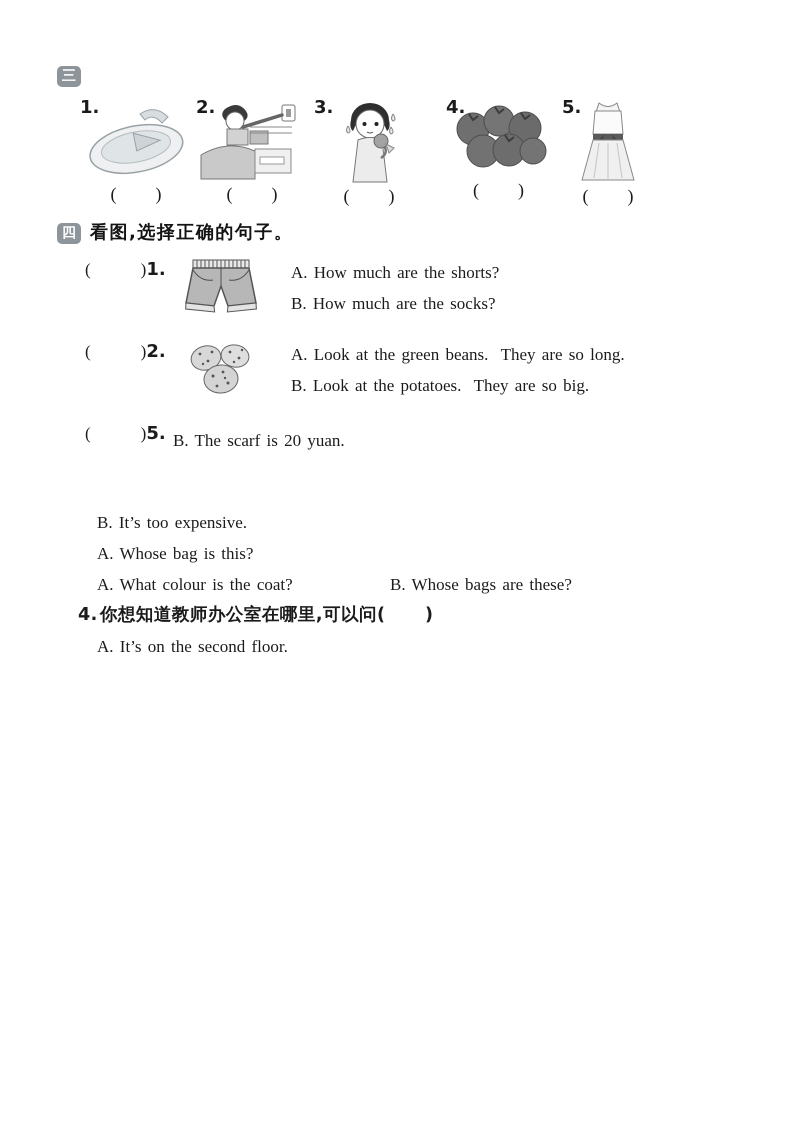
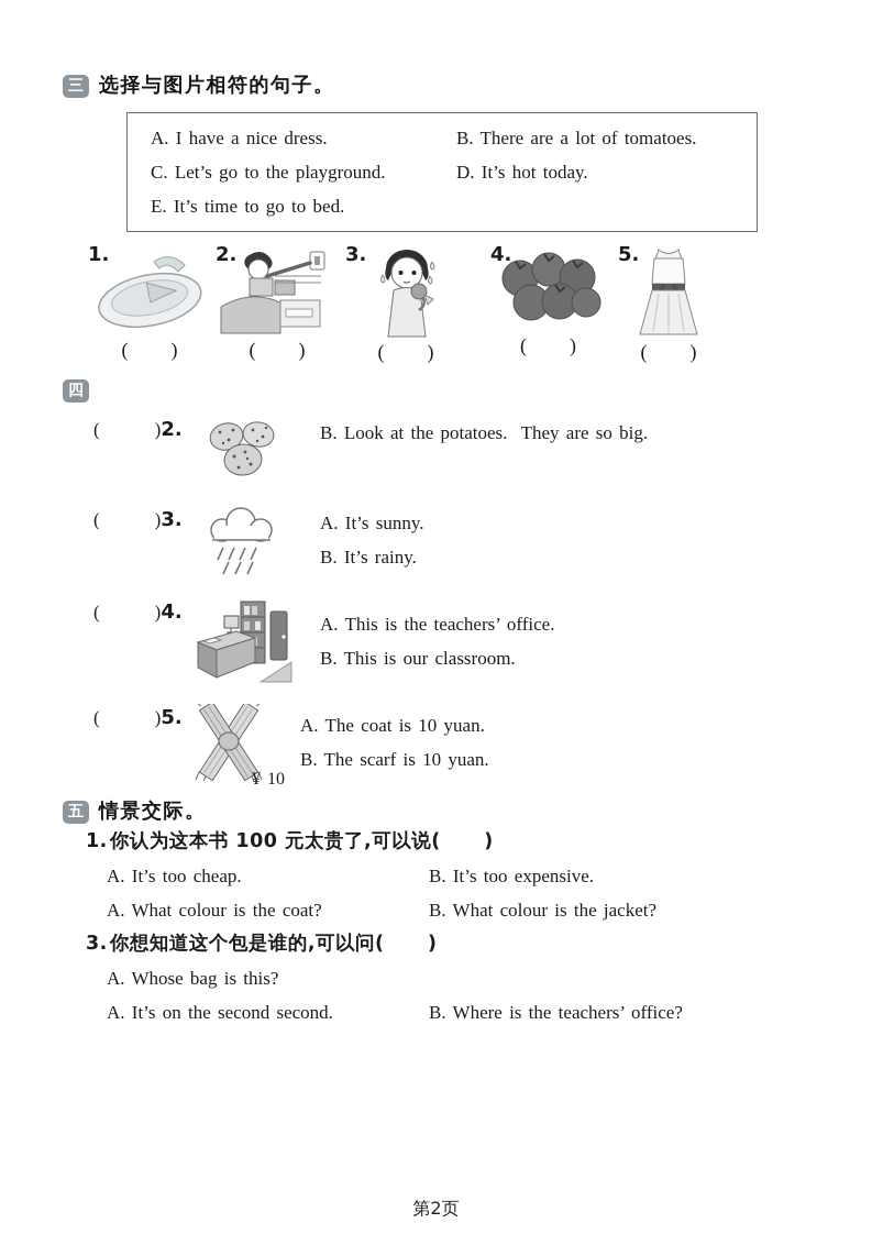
  三
+ 选择与图片相符的句子。
+ A. I have a nice dress.
+ B. There are a lot of tomatoes.
+ C. Let’s go to the playground.
+ D. It’s hot today.
+ E. It’s time to go to bed.
  1.
  ( )
  2.
  ( )
  3.
  ( )
  4.
  ( )
  5.
  ( )
  四
- 看图,选择正确的句子。
- ( )1.
- A. How much are the shorts?
- B. How much are the socks?
  ( )2.
- A. Look at the green beans. They are so long.
  B. Look at the potatoes. They are so big.
+ ( )3.
+ A. It’s sunny.
+ B. It’s rainy.
+ ( )4.
+ A. This is the teachers’ office.
+ B. This is our classroom.
  ( )5.
+ ¥ 10
+ A. The coat is 10 yuan.
- B. The scarf is 20 yuan.
+ B. The scarf is 10 yuan.
+ 五
+ 情景交际。
+ 1.你认为这本书 100 元太贵了,可以说( )
+ A. It’s too cheap.
  B. It’s too expensive.
- A. Whose bag is this?
+ A. What colour is the coat?
+ B. What colour is the jacket?
+ 3.你想知道这个包是谁的,可以问( )
- A. What colour is the coat?
+ A. Whose bag is this?
- B. Whose bags are these?
- 4.你想知道教师办公室在哪里,可以问( )
- A. It’s on the second floor.
+ A. It’s on the second second.
+ B. Where is the teachers’ office?
+ 第2页
